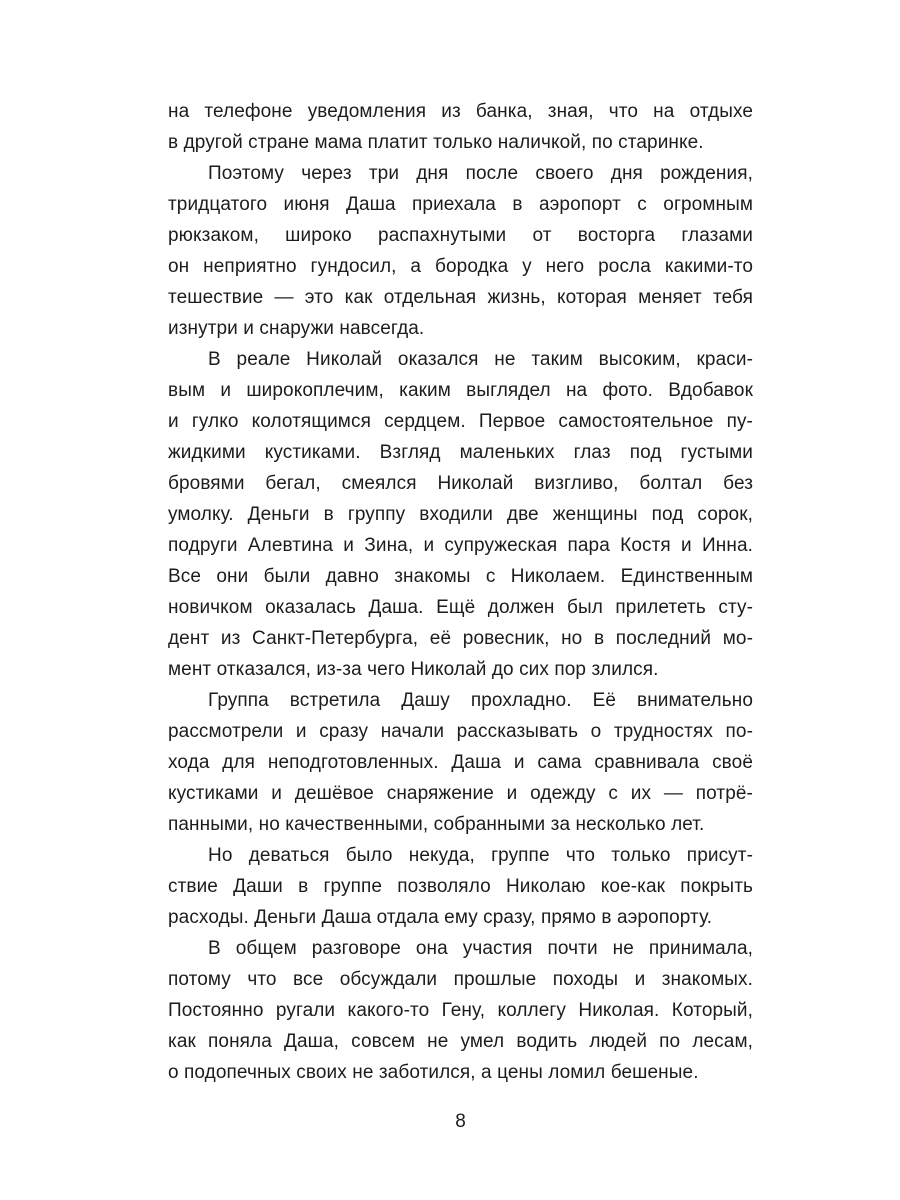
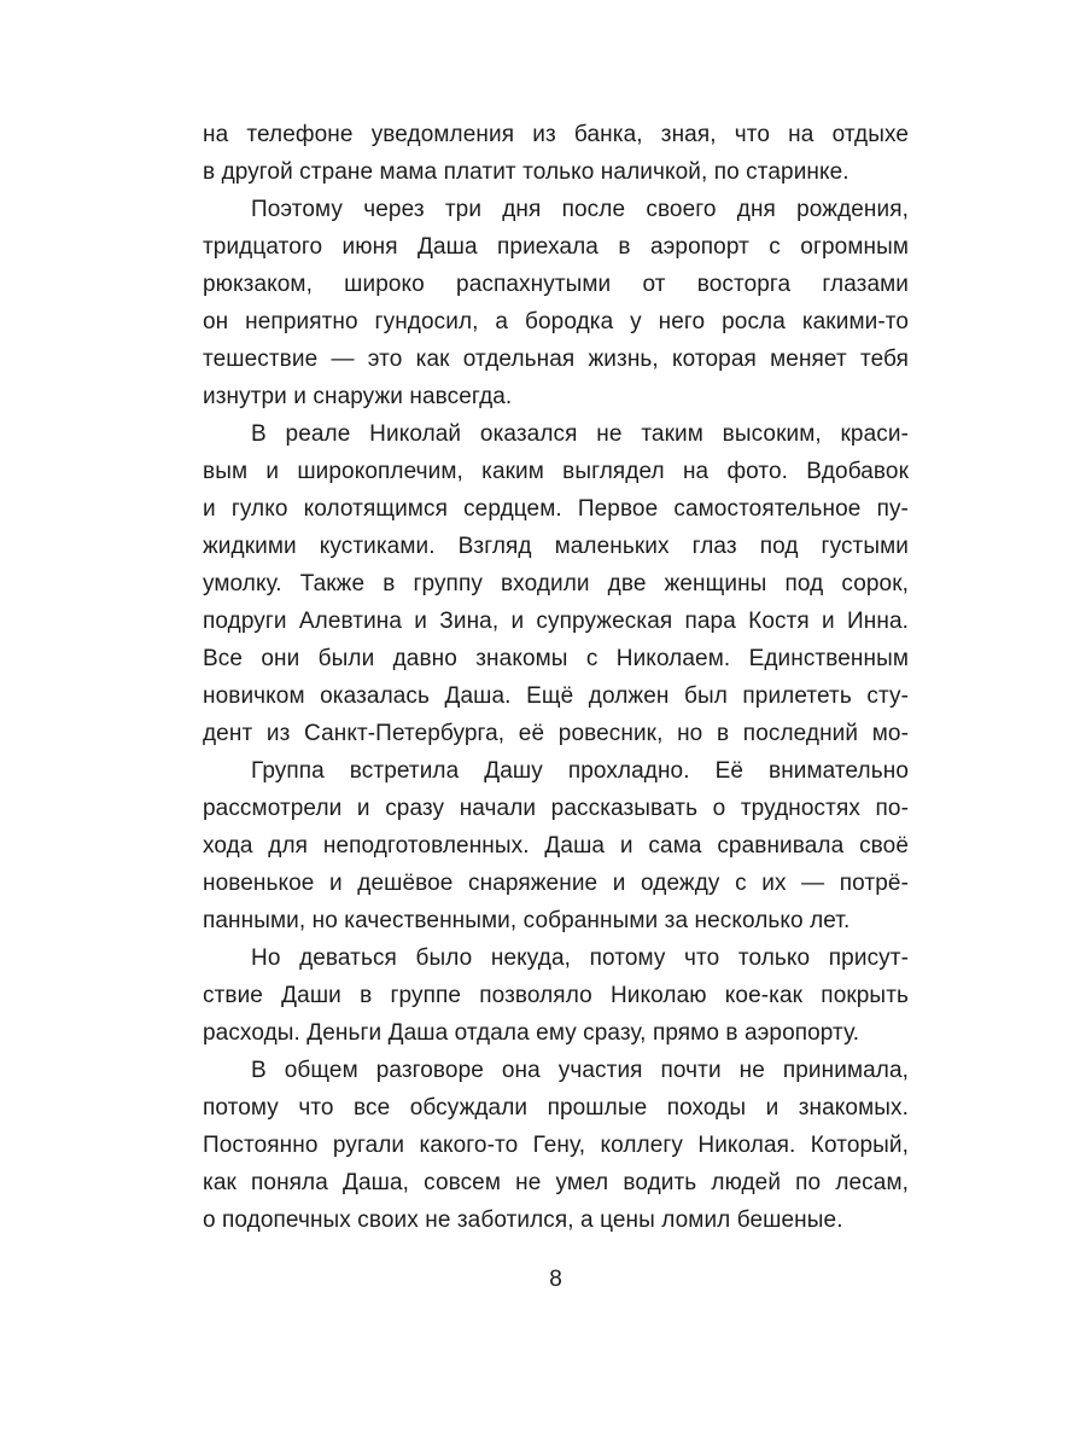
  на телефоне уведомления из банка, зная, что на отдыхе
  в другой стране мама платит только наличкой, по старинке.
  Поэтому через три дня после своего дня рождения,
  тридцатого июня Даша приехала в аэропорт с огромным
  рюкзаком, широко распахнутыми от восторга глазами
  он неприятно гундосил, а бородка у него росла какими-то
  тешествие — это как отдельная жизнь, которая меняет тебя
  изнутри и снаружи навсегда.
  В реале Николай оказался не таким высоким, краси-
  вым и широкоплечим, каким выглядел на фото. Вдобавок
  и гулко колотящимся сердцем. Первое самостоятельное пу-
  жидкими кустиками. Взгляд маленьких глаз под густыми
- бровями бегал, смеялся Николай визгливо, болтал без
- умолку. Деньги в группу входили две женщины под сорок,
+ умолку. Также в группу входили две женщины под сорок,
  подруги Алевтина и Зина, и супружеская пара Костя и Инна.
  Все они были давно знакомы с Николаем. Единственным
  новичком оказалась Даша. Ещё должен был прилететь сту-
  дент из Санкт-Петербурга, её ровесник, но в последний мо-
- мент отказался, из-за чего Николай до сих пор злился.
  Группа встретила Дашу прохладно. Её внимательно
  рассмотрели и сразу начали рассказывать о трудностях по-
  хода для неподготовленных. Даша и сама сравнивала своё
- кустиками и дешёвое снаряжение и одежду с их — потрё-
+ новенькое и дешёвое снаряжение и одежду с их — потрё-
  панными, но качественными, собранными за несколько лет.
- Но деваться было некуда, группе что только присут-
+ Но деваться было некуда, потому что только присут-
  ствие Даши в группе позволяло Николаю кое-как покрыть
  расходы. Деньги Даша отдала ему сразу, прямо в аэропорту.
  В общем разговоре она участия почти не принимала,
  потому что все обсуждали прошлые походы и знакомых.
  Постоянно ругали какого-то Гену, коллегу Николая. Который,
  как поняла Даша, совсем не умел водить людей по лесам,
  о подопечных своих не заботился, а цены ломил бешеные.
  8
